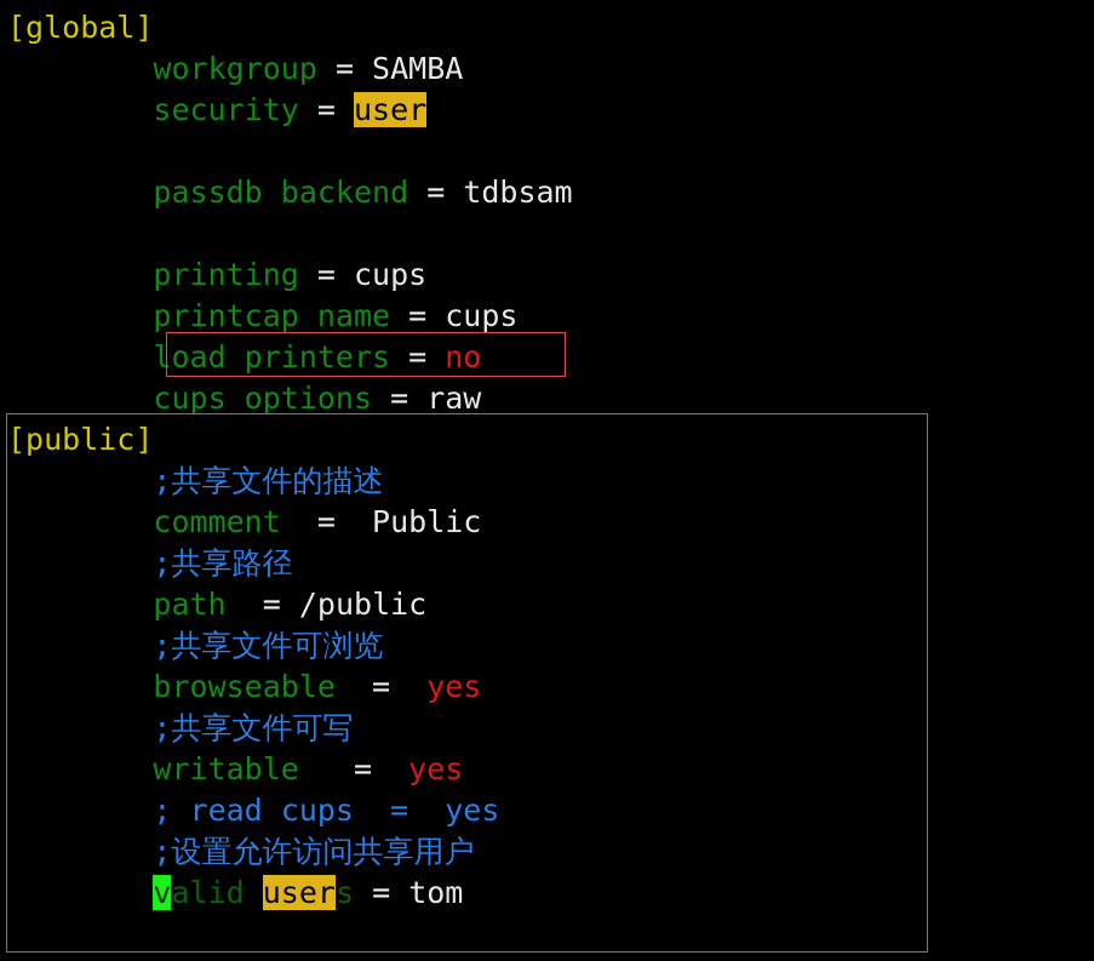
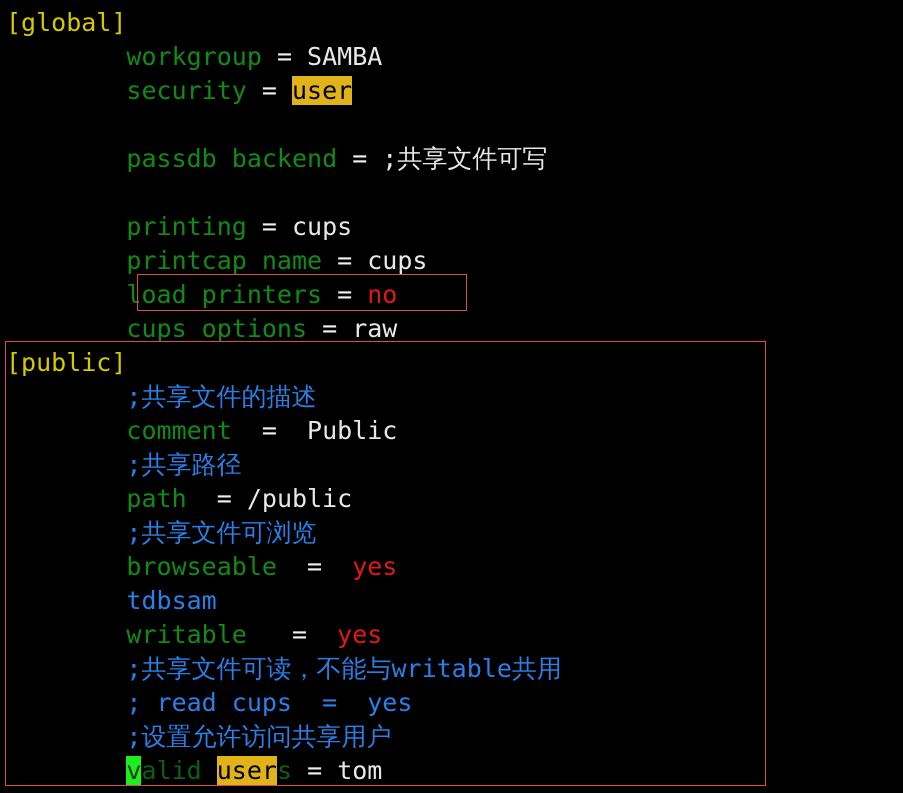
  [global]
  workgroup = SAMBA
  security = user
- passdb backend = tdbsam
+ passdb backend = ;共享文件可写
  printing = cups
  printcap name = cups
  load printers = no
  cups options = raw
  [public]
  ;共享文件的描述
  comment = Public
  ;共享路径
  path = /public
  ;共享文件可浏览
  browseable = yes
- ;共享文件可写
+ tdbsam
  writable = yes
+ ;共享文件可读，不能与writable共用
  ; read cups = yes
  ;设置允许访问共享用户
  valid users = tom
